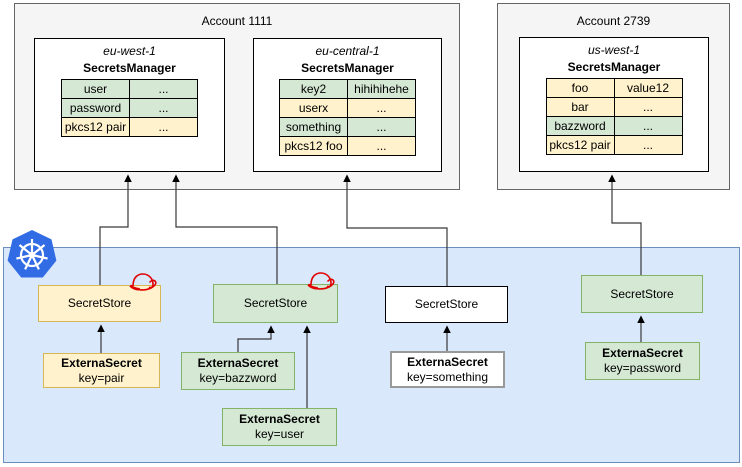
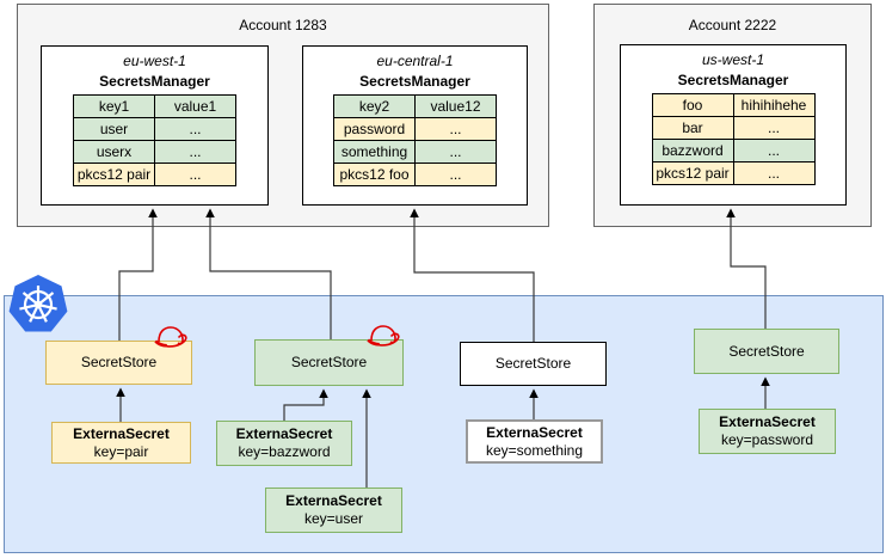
- Account 1111
+ Account 1283
- Account 2739
+ Account 2222
  eu-west-1
  SecretsManager
+ key1	value1
  user	...
- password	...
+ userx	...
  pkcs12 pair	...
  eu-central-1
  SecretsManager
- key2	hihihihehe
+ key2	value12
- userx	...
+ password	...
  something	...
  pkcs12 foo	...
  us-west-1
  SecretsManager
- foo	value12
+ foo	hihihihehe
  bar	...
  bazzword	...
  pkcs12 pair	...
  SecretStore
  SecretStore
  SecretStore
  SecretStore
  ExternaSecret
  key=pair
  ExternaSecret
  key=bazzword
  ExternaSecret
  key=user
  ExternaSecret
  key=something
  ExternaSecret
  key=password
